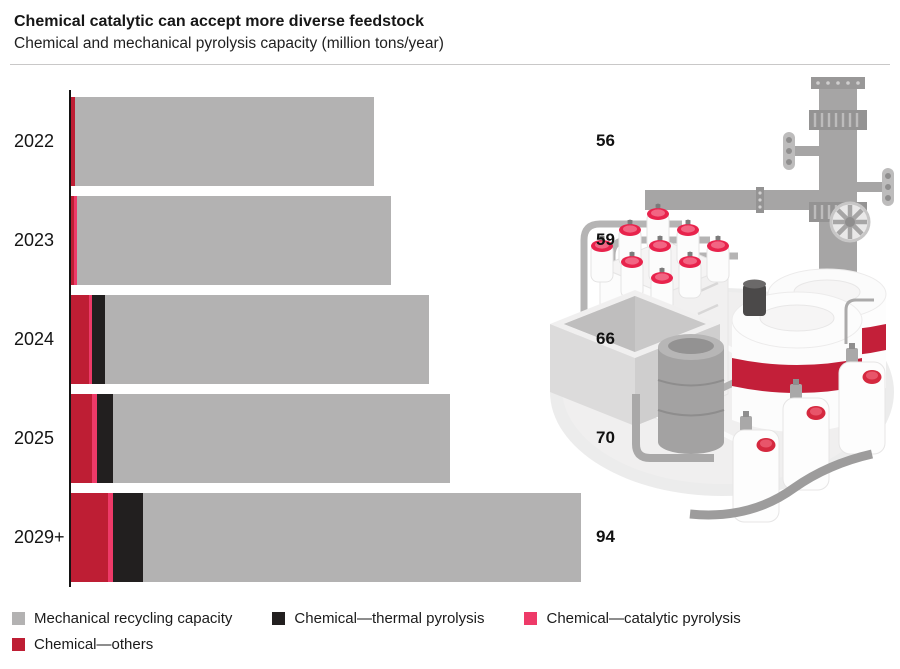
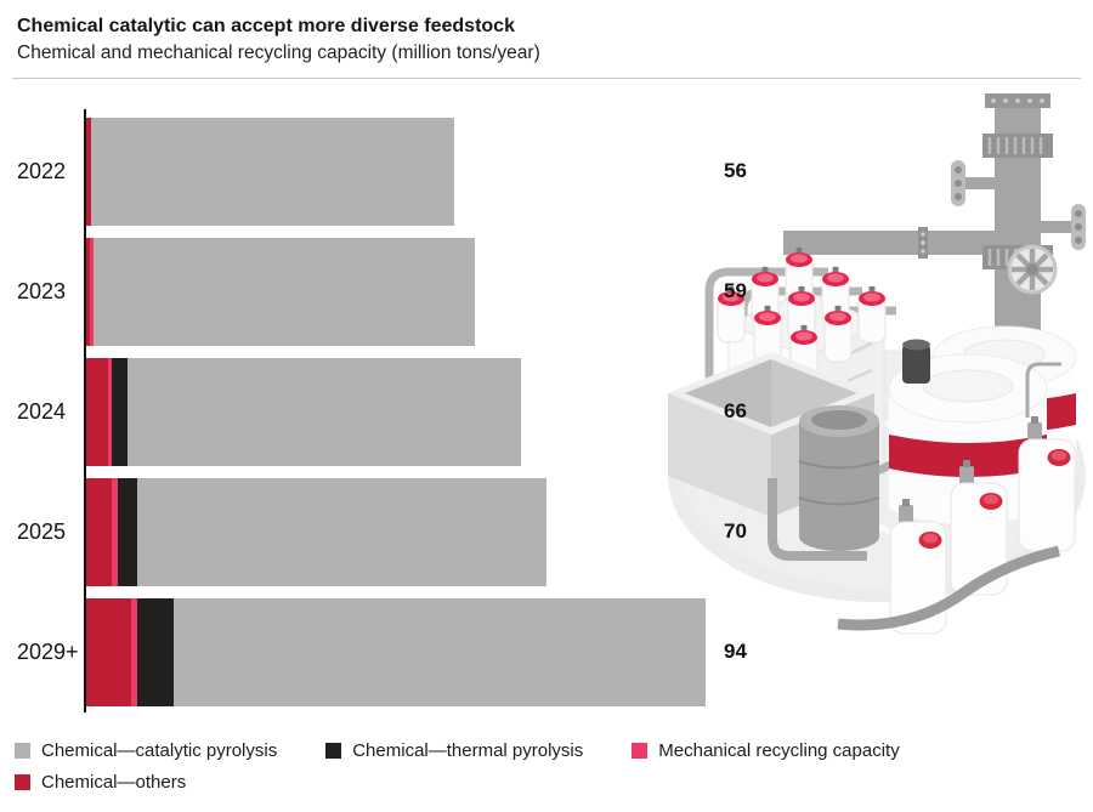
  Chemical catalytic can accept more diverse feedstock
- Chemical and mechanical pyrolysis capacity (million tons/year)
+ Chemical and mechanical recycling capacity (million tons/year)
  2022
  56
  2023
  59
  2024
  66
  2025
  70
  2029+
  94
- Mechanical recycling capacity
+ Chemical—catalytic pyrolysis
  Chemical—thermal pyrolysis
- Chemical—catalytic pyrolysis
+ Mechanical recycling capacity
  Chemical—others
